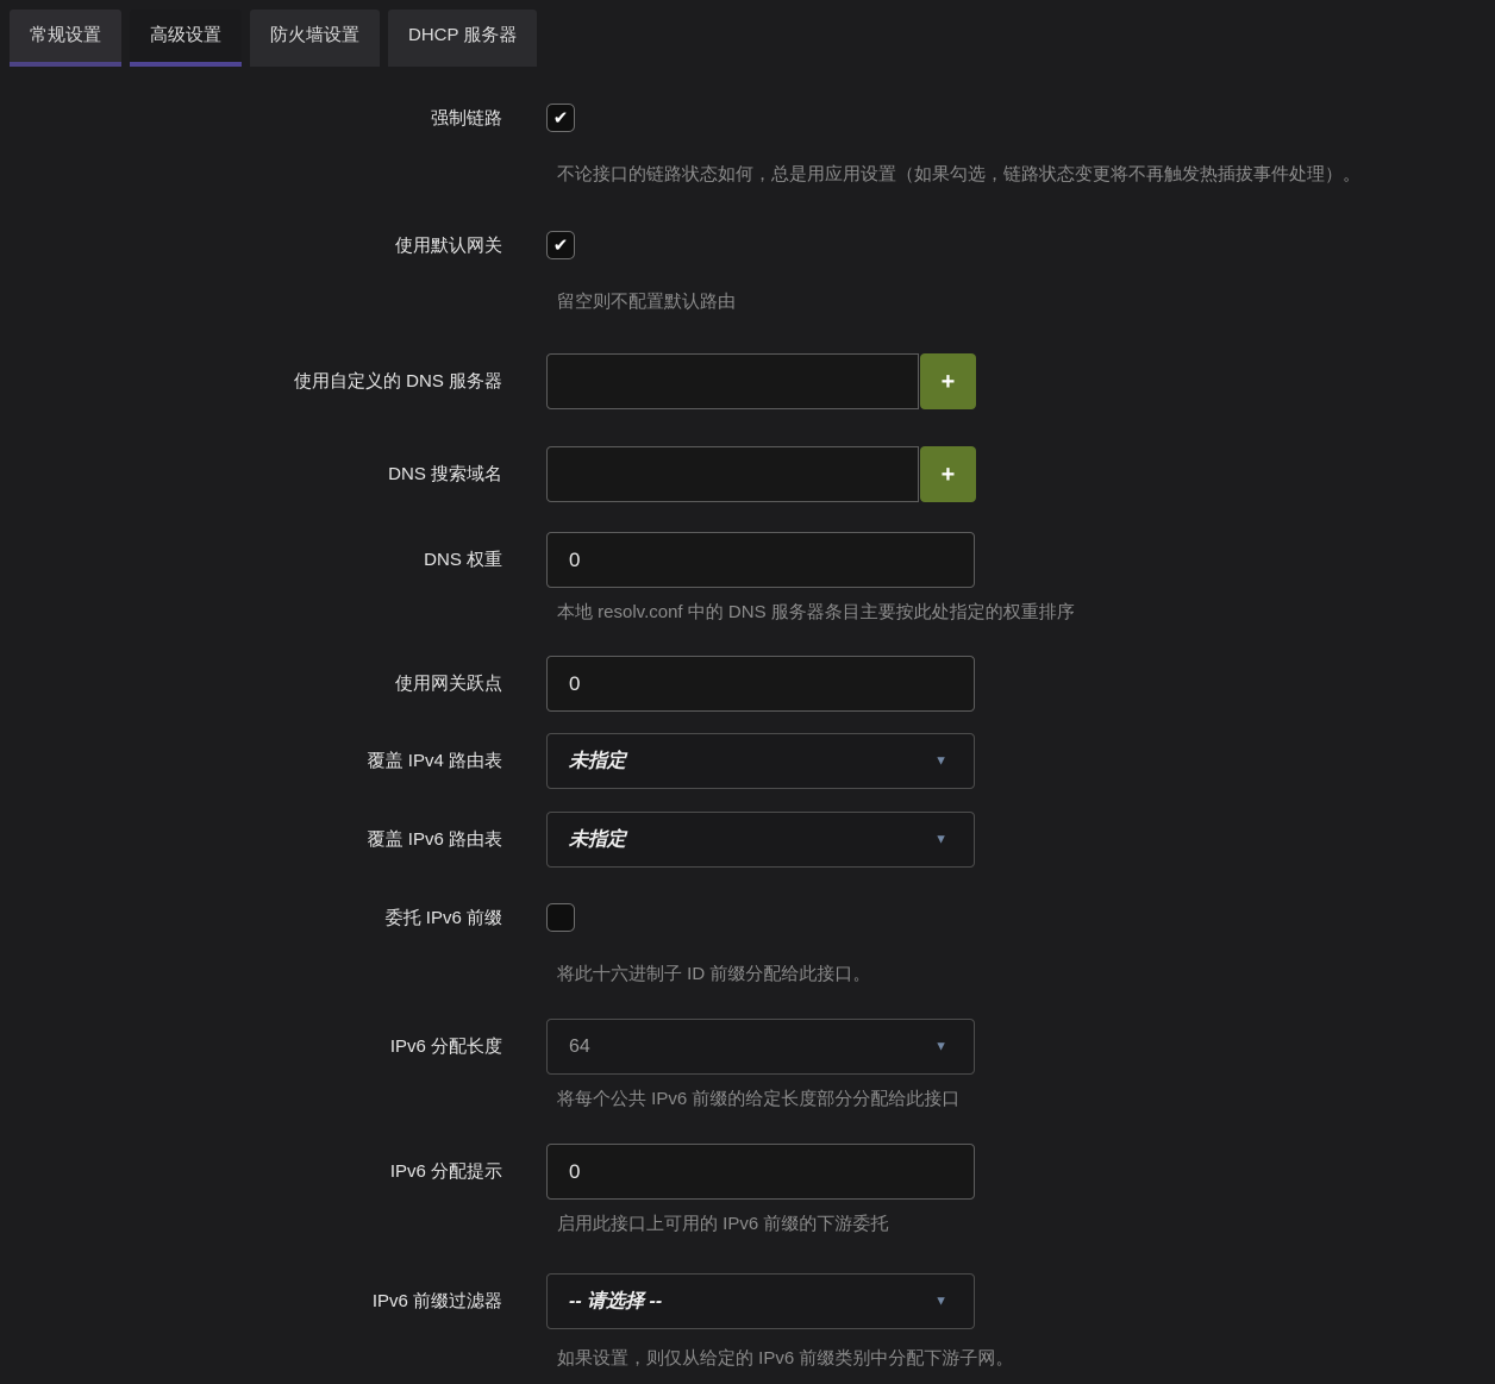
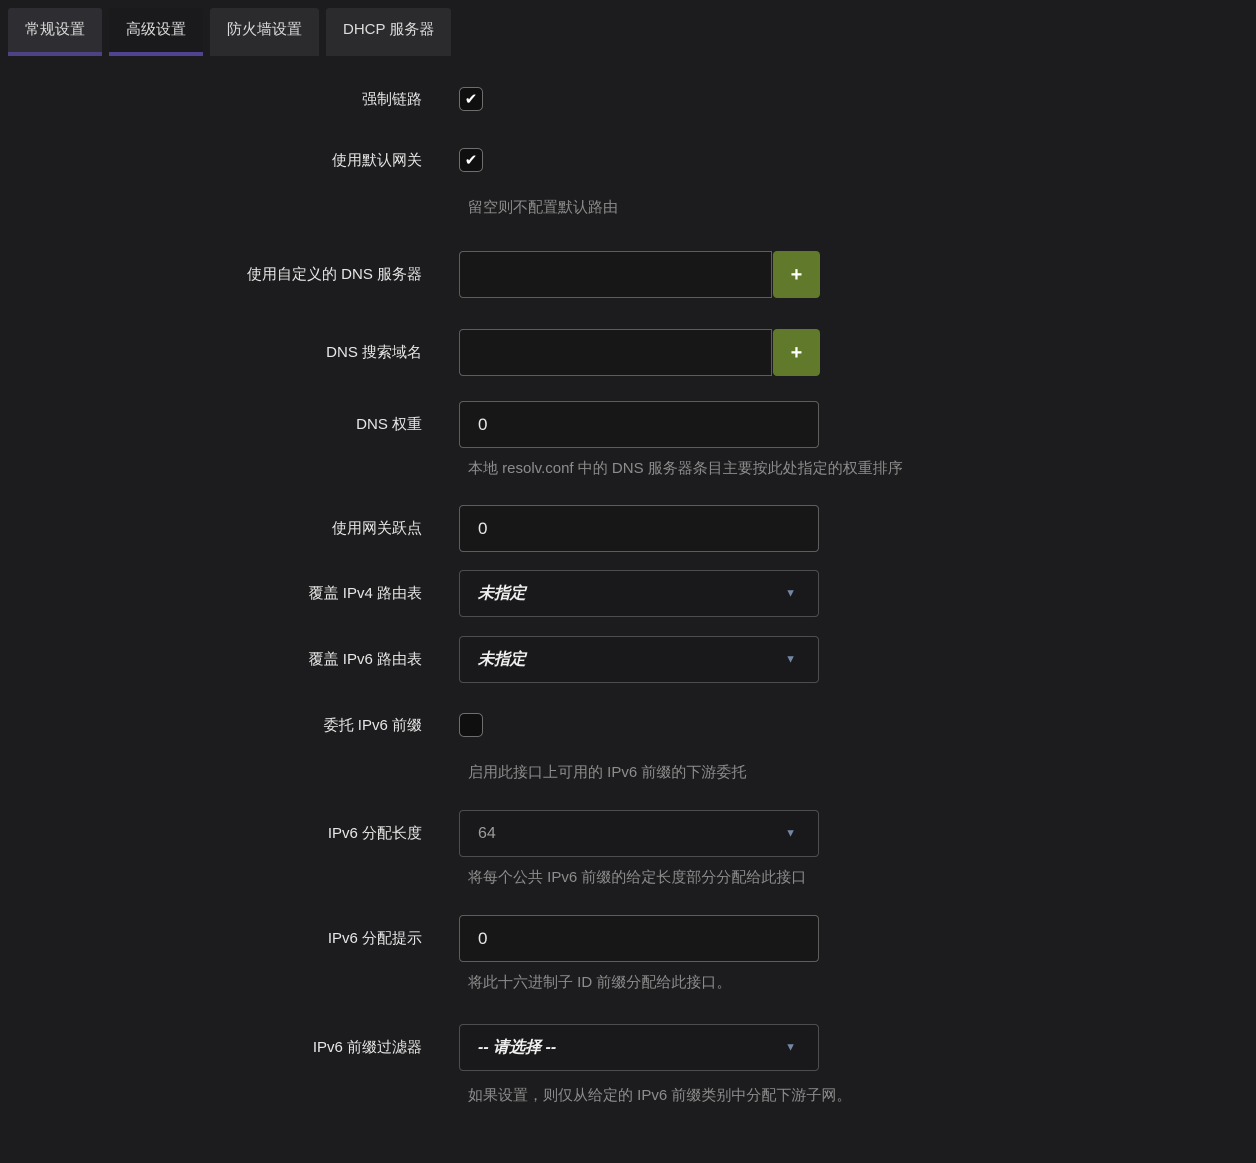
  常规设置
  高级设置
  防火墙设置
  DHCP 服务器
  强制链路
  ✔
- 不论接口的链路状态如何，总是用应用设置（如果勾选，链路状态变更将不再触发热插拔事件处理）。
  使用默认网关
  ✔
  留空则不配置默认路由
  使用自定义的 DNS 服务器
  +
  DNS 搜索域名
  +
  DNS 权重
  0
  本地 resolv.conf 中的 DNS 服务器条目主要按此处指定的权重排序
  使用网关跃点
  0
  覆盖 IPv4 路由表
  未指定
  ▼
  覆盖 IPv6 路由表
  未指定
  ▼
  委托 IPv6 前缀
- 将此十六进制子 ID 前缀分配给此接口。
+ 启用此接口上可用的 IPv6 前缀的下游委托
  IPv6 分配长度
  64
  ▼
  将每个公共 IPv6 前缀的给定长度部分分配给此接口
  IPv6 分配提示
  0
- 启用此接口上可用的 IPv6 前缀的下游委托
+ 将此十六进制子 ID 前缀分配给此接口。
  IPv6 前缀过滤器
  -- 请选择 --
  ▼
  如果设置，则仅从给定的 IPv6 前缀类别中分配下游子网。
